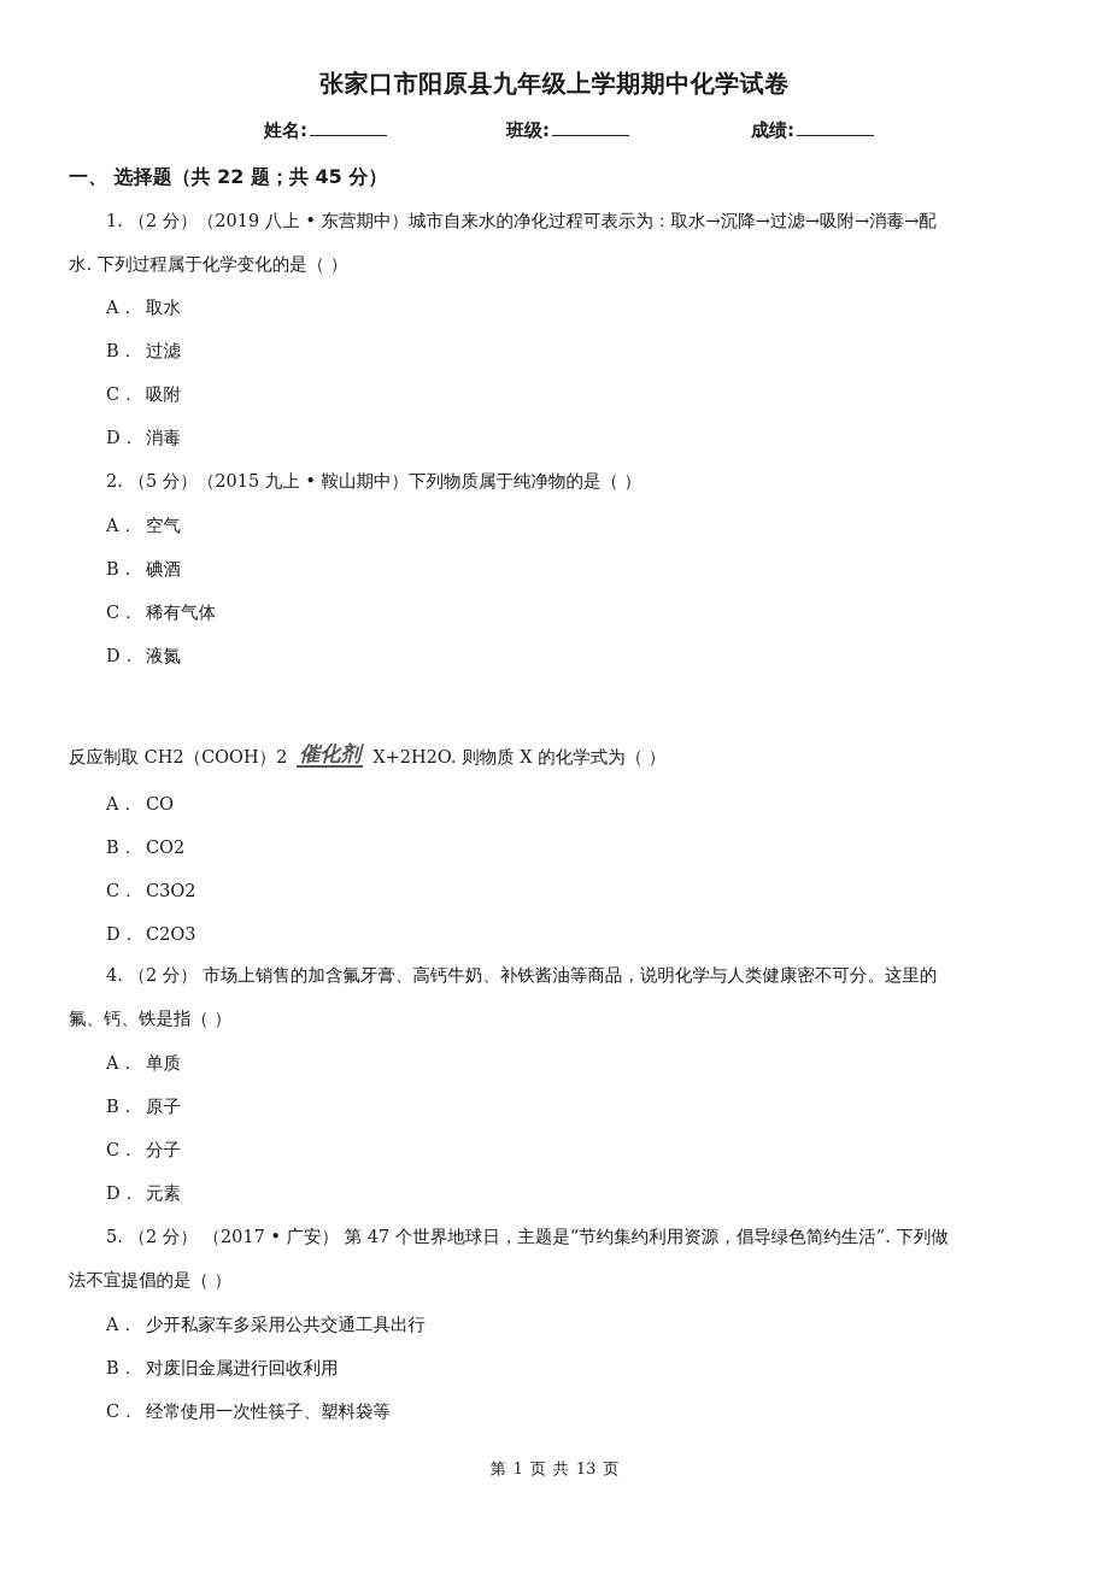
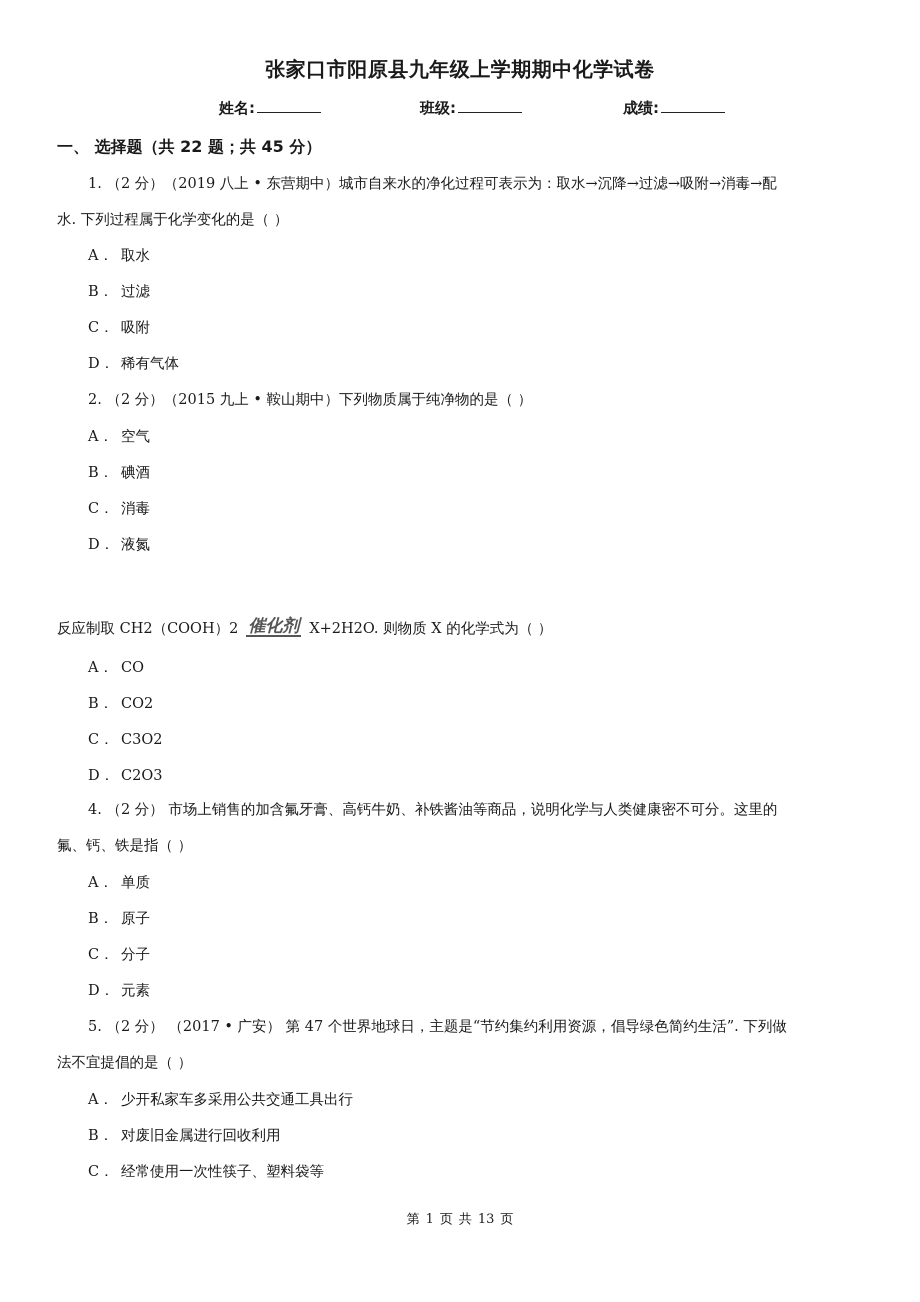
  张家口市阳原县九年级上学期期中化学试卷
  姓名:
  班级:
  成绩:
  一、 选择题（共 22 题；共 45 分）
  1. （2 分）（2019 八上 • 东营期中）城市自来水的净化过程可表示为：取水→沉降→过滤→吸附→消毒→配
  水. 下列过程属于化学变化的是（ ）
  A． 取水
  B． 过滤
  C． 吸附
- D． 消毒
+ D． 稀有气体
- 2. （5 分）（2015 九上 • 鞍山期中）下列物质属于纯净物的是（ ）
+ 2. （2 分）（2015 九上 • 鞍山期中）下列物质属于纯净物的是（ ）
  A． 空气
  B． 碘酒
- C． 稀有气体
+ C． 消毒
  D． 液氮
  反应制取 CH2（COOH）2 催化剂 X+2H2O. 则物质 X 的化学式为（ ）
  A． CO
  B． CO2
  C． C3O2
  D． C2O3
  4. （2 分） 市场上销售的加含氟牙膏、高钙牛奶、补铁酱油等商品，说明化学与人类健康密不可分。这里的
  氟、钙、铁是指（ ）
  A． 单质
  B． 原子
  C． 分子
  D． 元素
  5. （2 分） （2017 • 广安） 第 47 个世界地球日，主题是“节约集约利用资源，倡导绿色简约生活”. 下列做
  法不宜提倡的是（ ）
  A． 少开私家车多采用公共交通工具出行
  B． 对废旧金属进行回收利用
  C． 经常使用一次性筷子、塑料袋等
  第 1 页 共 13 页
